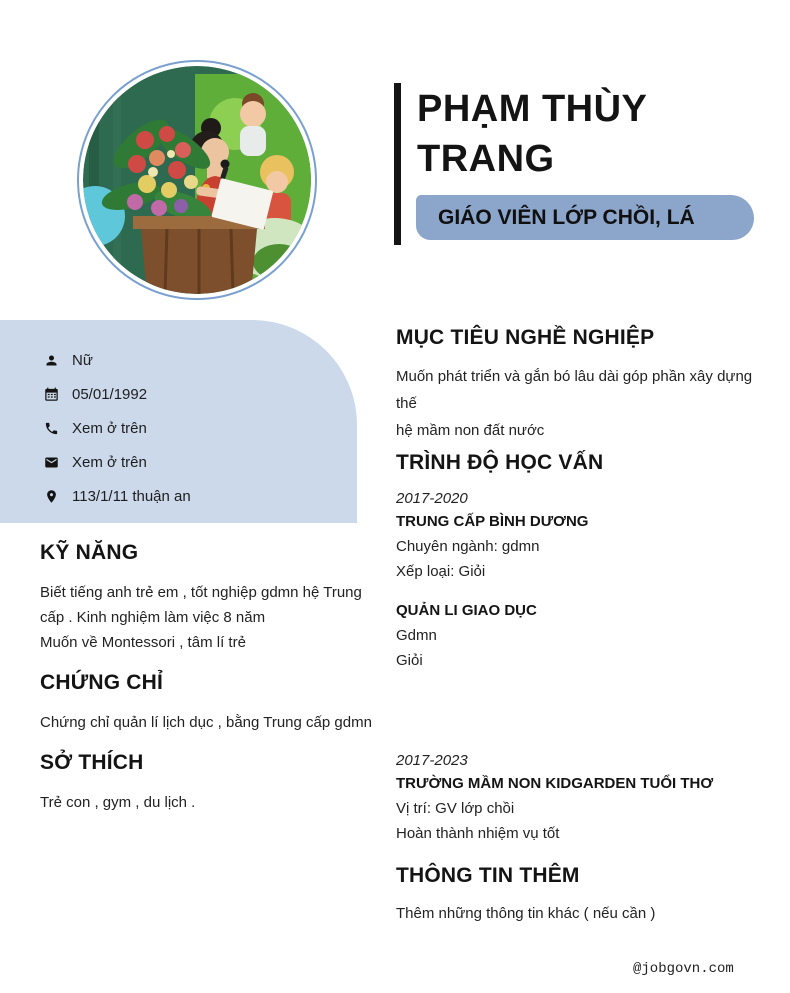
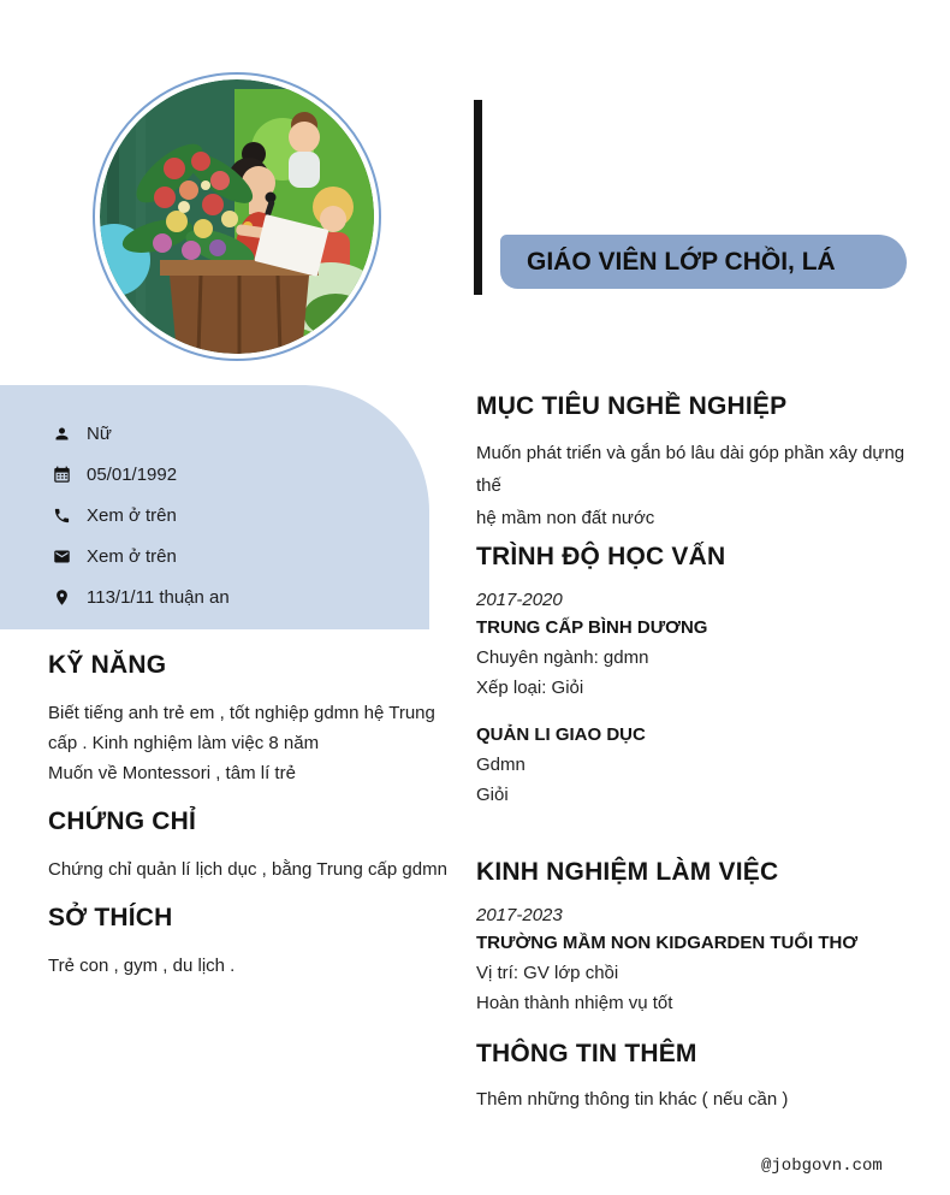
- PHẠM THÙY TRANG
  GIÁO VIÊN LỚP CHỒI, LÁ
  Nữ
  05/01/1992
  Xem ở trên
  Xem ở trên
  113/1/11 thuận an
  KỸ NĂNG
  Biết tiếng anh trẻ em , tốt nghiệp gdmn hệ Trung
  cấp . Kinh nghiệm làm việc 8 năm
  Muốn về Montessori , tâm lí trẻ
  CHỨNG CHỈ
  Chứng chỉ quản lí lịch dục , bằng Trung cấp gdmn
  SỞ THÍCH
  Trẻ con , gym , du lịch .
  MỤC TIÊU NGHỀ NGHIỆP
  Muốn phát triển và gắn bó lâu dài góp phần xây dựng thế
  hệ mầm non đất nước
  TRÌNH ĐỘ HỌC VẤN
  2017-2020
  TRUNG CẤP BÌNH DƯƠNG
  Chuyên ngành: gdmn
  Xếp loại: Giỏi
  QUẢN LI GIAO DỤC
  Gdmn
  Giỏi
+ KINH NGHIỆM LÀM VIỆC
  2017-2023
  TRƯỜNG MẦM NON KIDGARDEN TUỔI THƠ
  Vị trí: GV lớp chồi
  Hoàn thành nhiệm vụ tốt
  THÔNG TIN THÊM
  Thêm những thông tin khác ( nếu cần )
  @jobgovn.com
